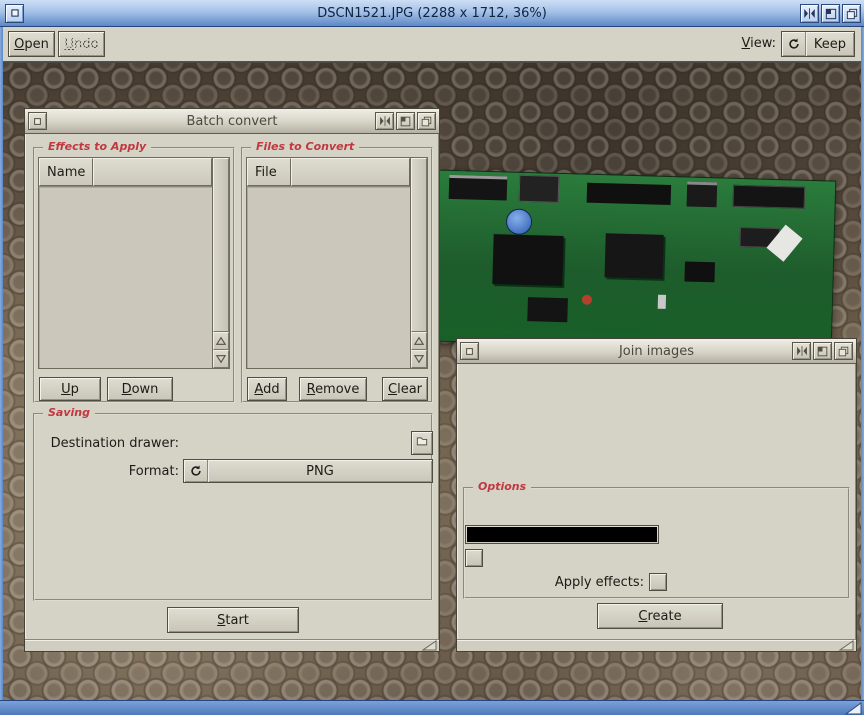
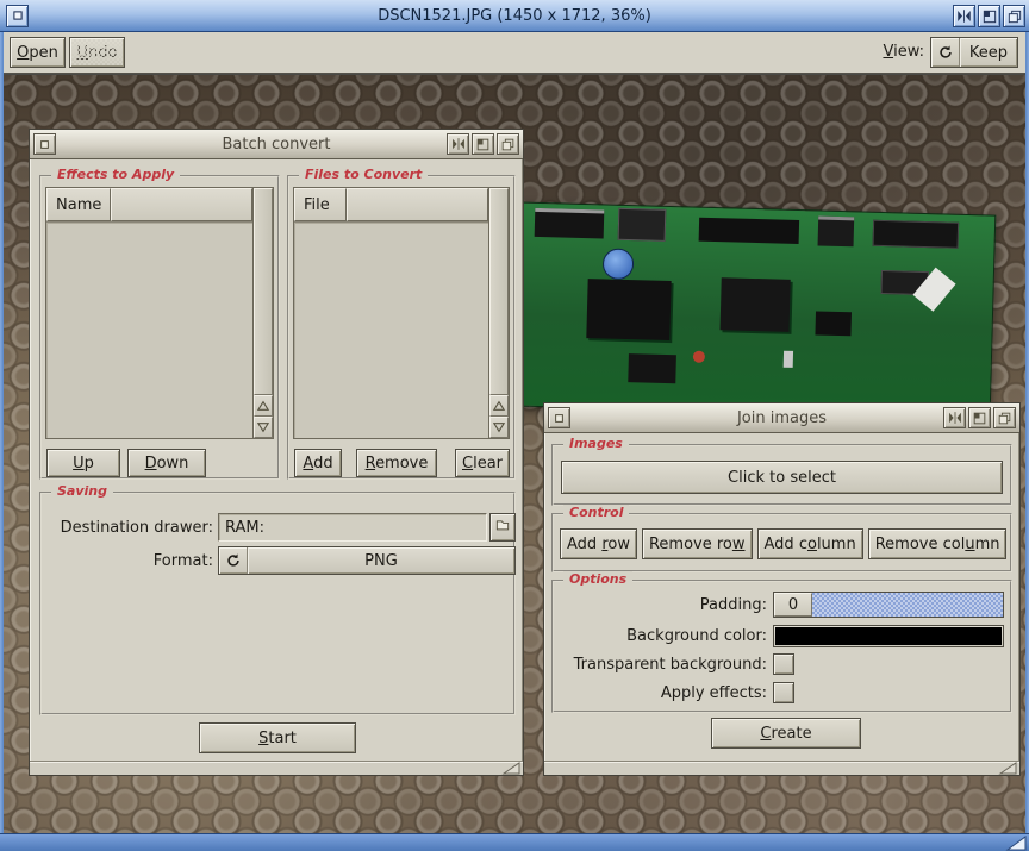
- DSCN1521.JPG (2288 x 1712, 36%)
+ DSCN1521.JPG (1450 x 1712, 36%)
  Open
  View:
  Keep
  Batch convert
  Effects to Apply
  Name
  Up
  Down
  Files to Convert
  File
  Add
  Remove
  Clear
  Saving
  Destination drawer:
+ RAM:
  Format:
  PNG
  Start
  Join images
+ Images
+ Click to select
+ Control
+ Add row
+ Remove row
+ Add column
+ Remove column
  Options
+ Padding:
+ 0
+ Background color:
+ Transparent background:
  Apply effects:
  Create
